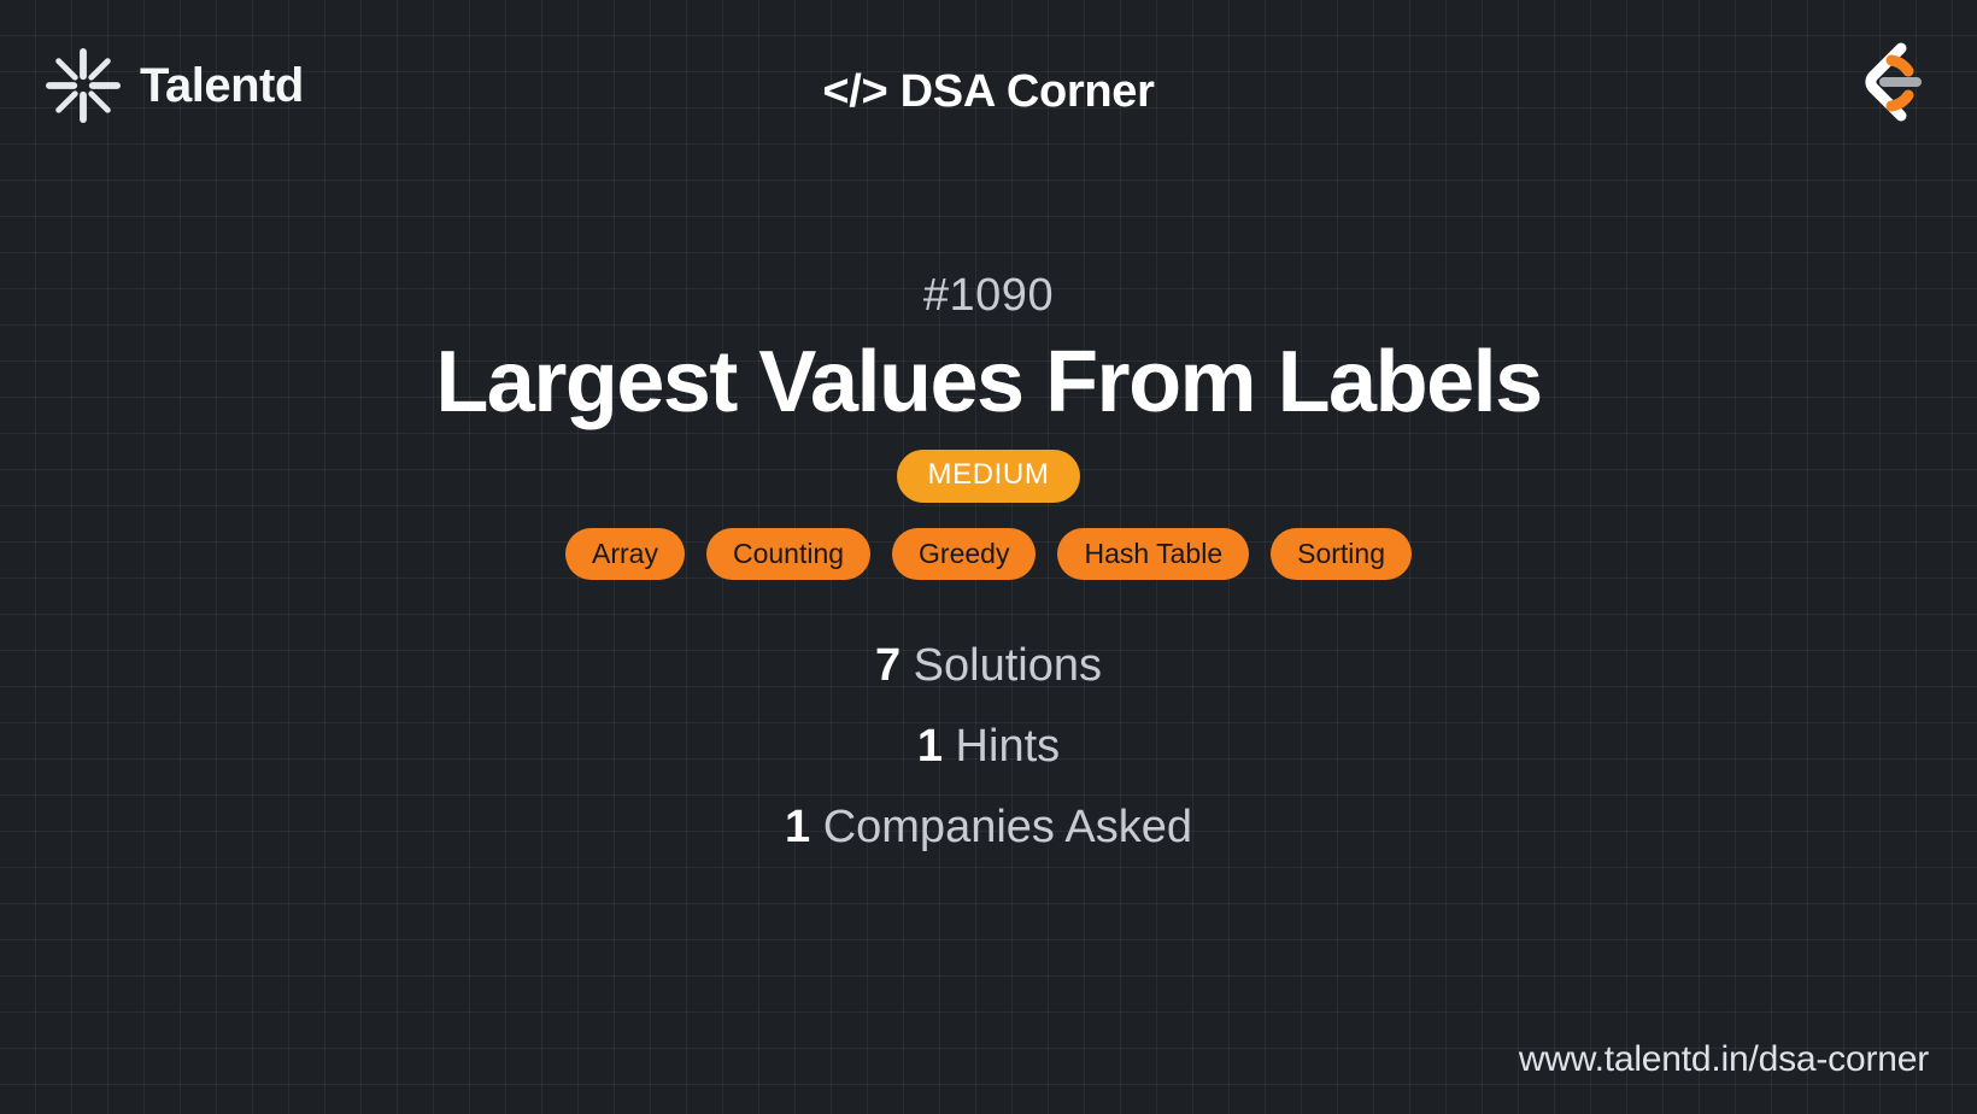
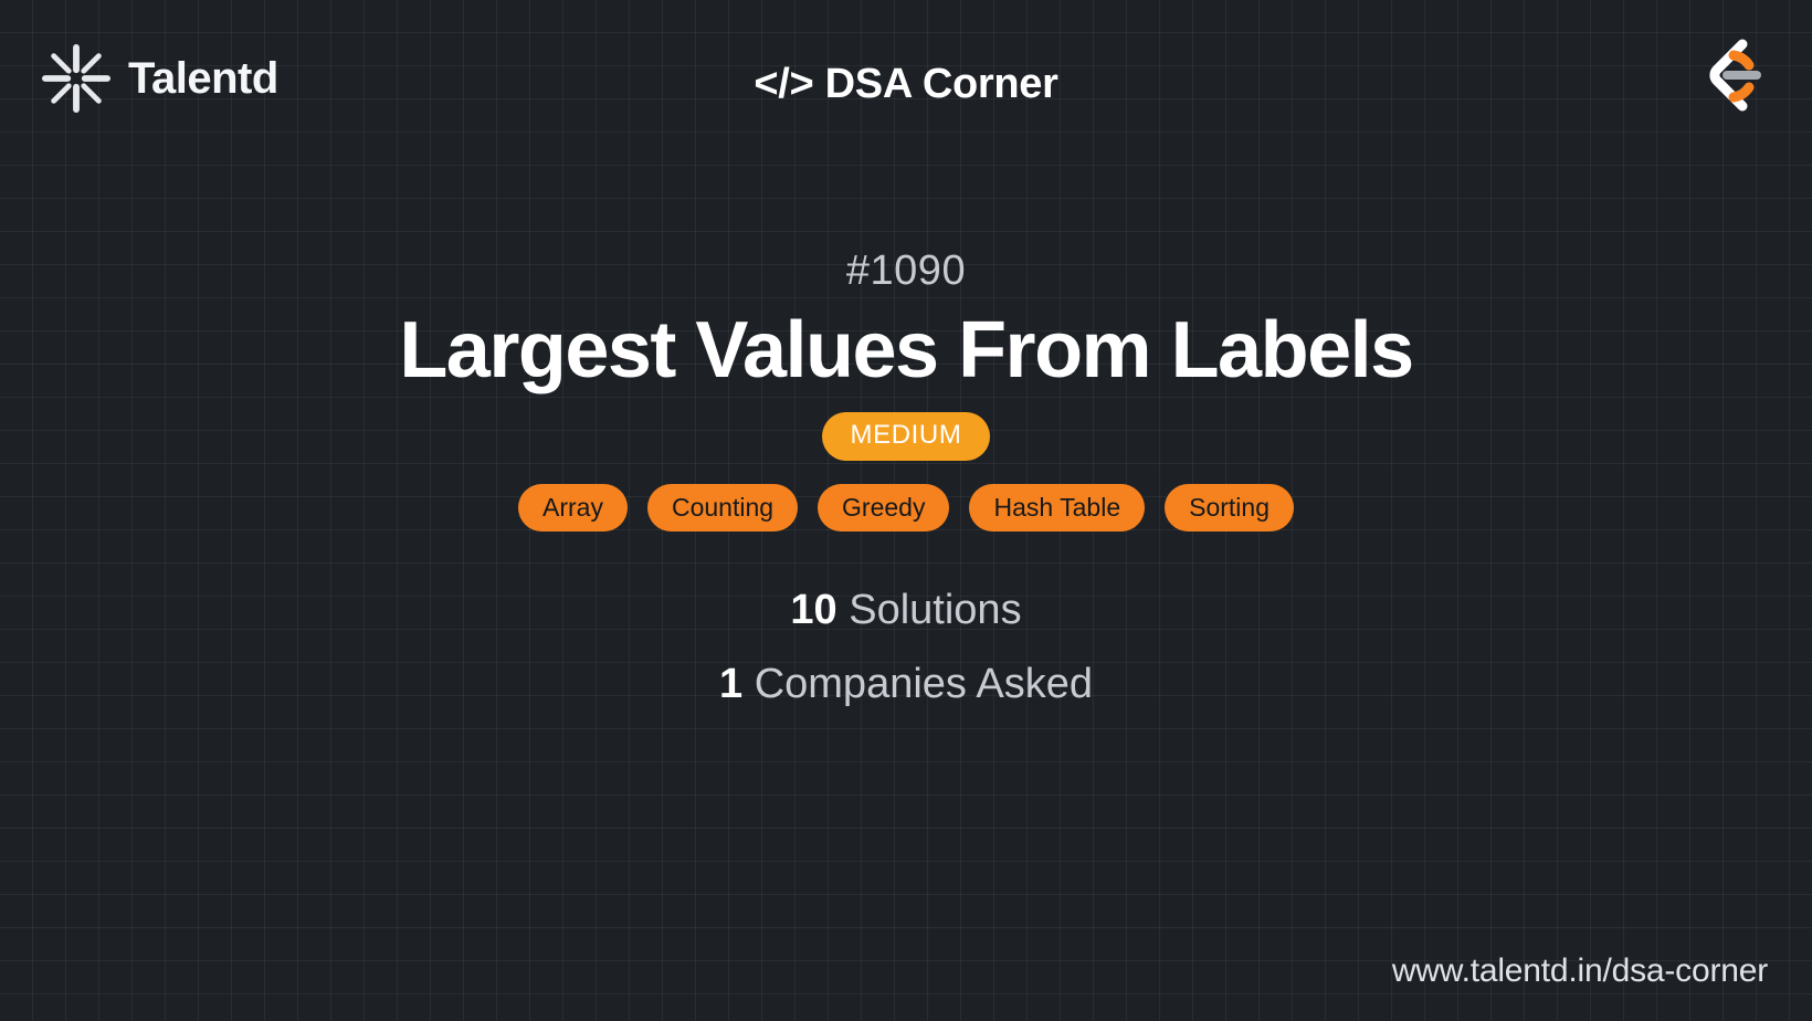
  Talentd
  </> DSA Corner
  #1090
  Largest Values From Labels
  MEDIUM
  Array
  Counting
  Greedy
  Hash Table
  Sorting
- 7 Solutions
+ 10 Solutions
- 1 Hints
  1 Companies Asked
  www.talentd.in/dsa-corner
